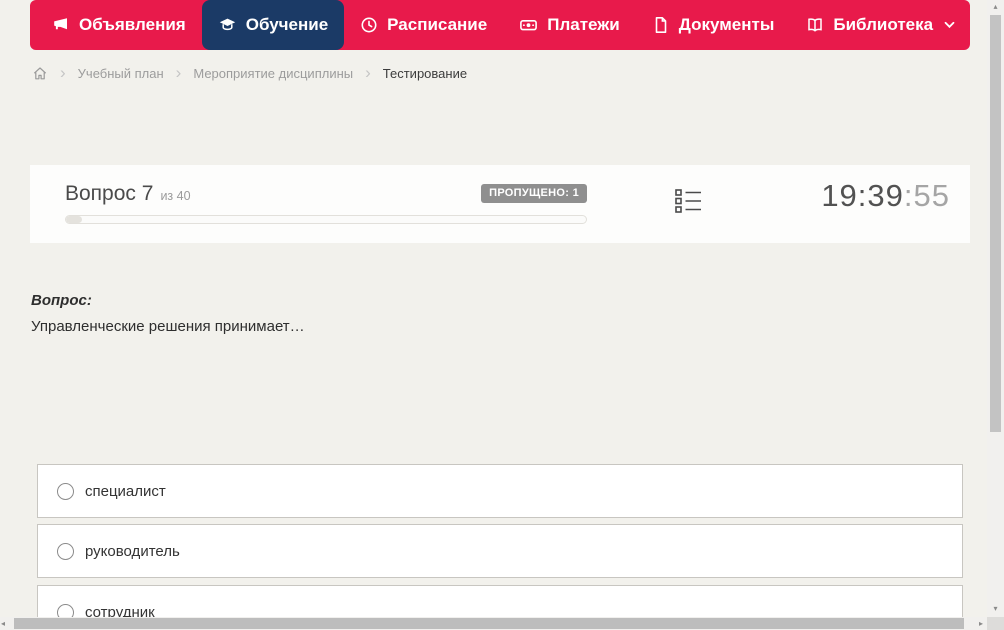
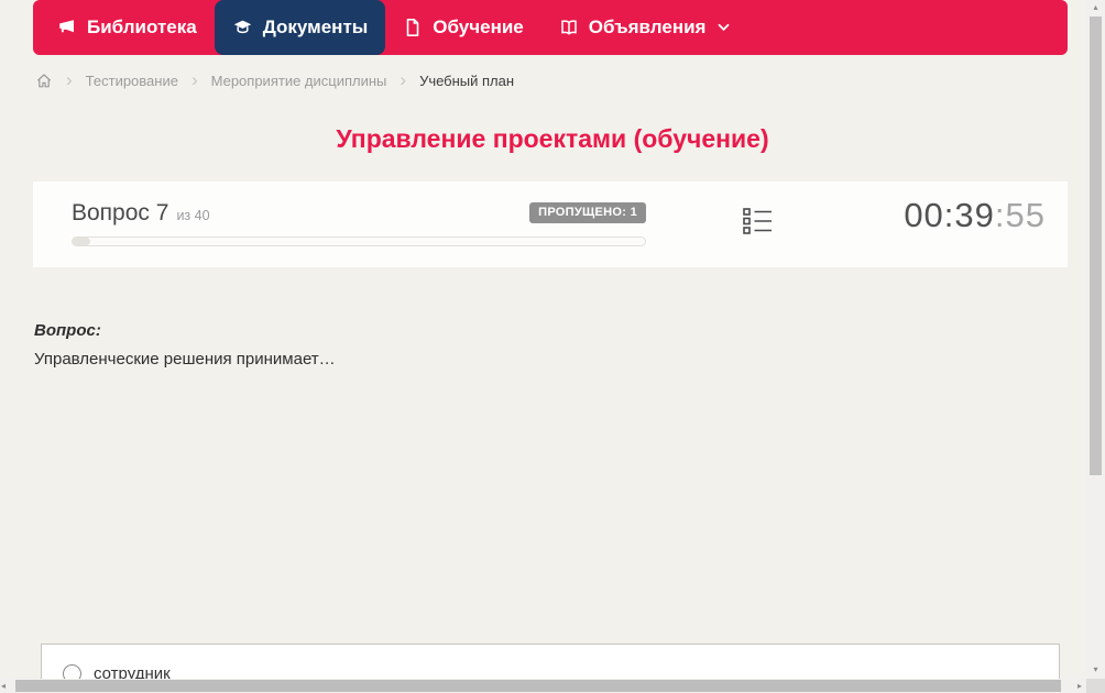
- Объявления
+ Библиотека
- Обучение
+ Документы
- Расписание
- Платежи
- Документы
+ Обучение
- Библиотека
+ Объявления
  ›
- Учебный план
+ Тестирование
  ›
  Мероприятие дисциплины
  ›
- Тестирование
+ Учебный план
+ Управление проектами (обучение)
  Вопрос 7
  из 40
  ПРОПУЩЕНО: 1
- 19:39:55
+ 00:39:55
  Вопрос:
  Управленческие решения принимает…
- специалист
- руководитель
  сотрудник
  ▴
  ▾
  ◂
  ▸
